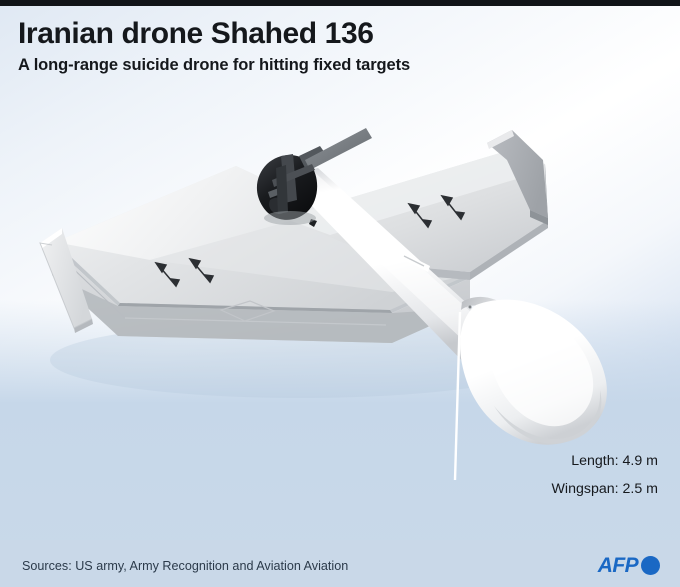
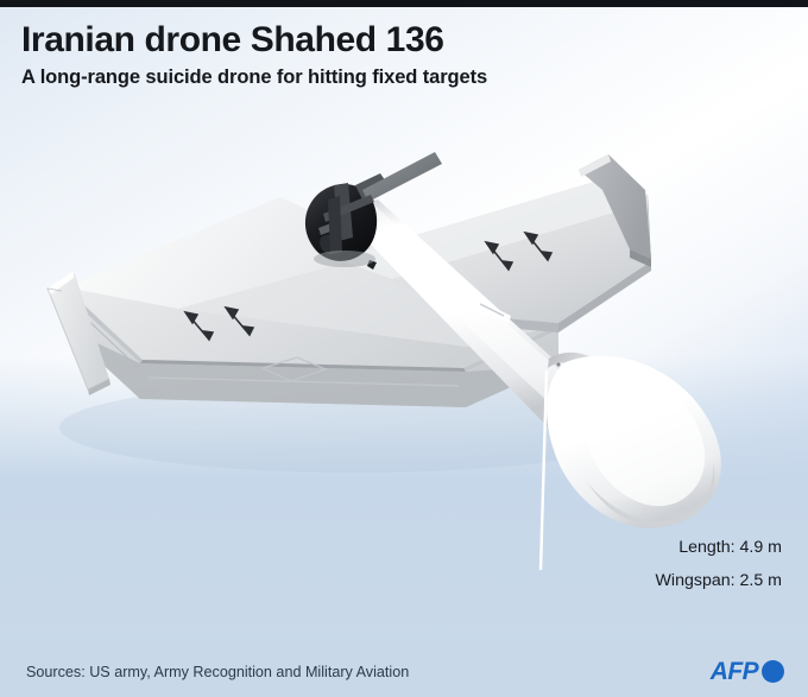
  Iranian drone Shahed 136
  A long-range suicide drone for hitting fixed targets
  Length: 4.9 m
  Wingspan: 2.5 m
- Sources: US army, Army Recognition and Aviation Aviation
+ Sources: US army, Army Recognition and Military Aviation
  AFP
